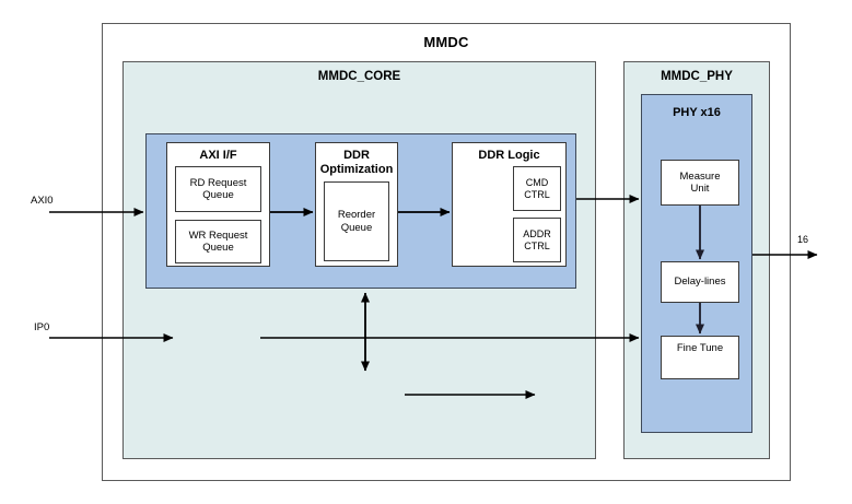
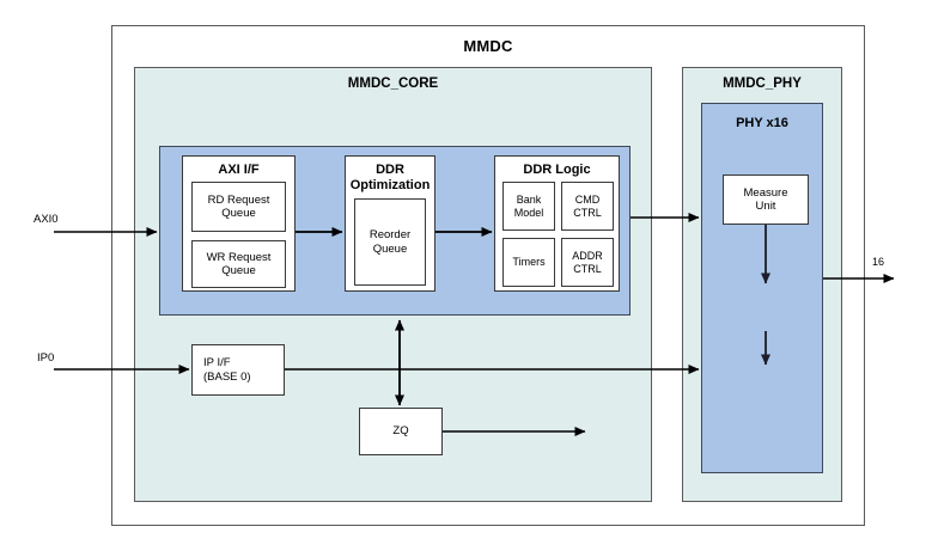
  MMDC
  MMDC_CORE
  MMDC_PHY
  AXI I/F
  RD Request
  Queue
  WR Request
  Queue
  DDR
  Optimization
  Reorder
  Queue
  DDR Logic
+ Bank
+ Model
  CMD
  CTRL
+ Timers
  ADDR
  CTRL
+ IP I/F
+ (BASE 0)
+ ZQ
  PHY x16
  Measure
  Unit
- Delay-lines
- Fine Tune
  AXI0
  IP0
  16
